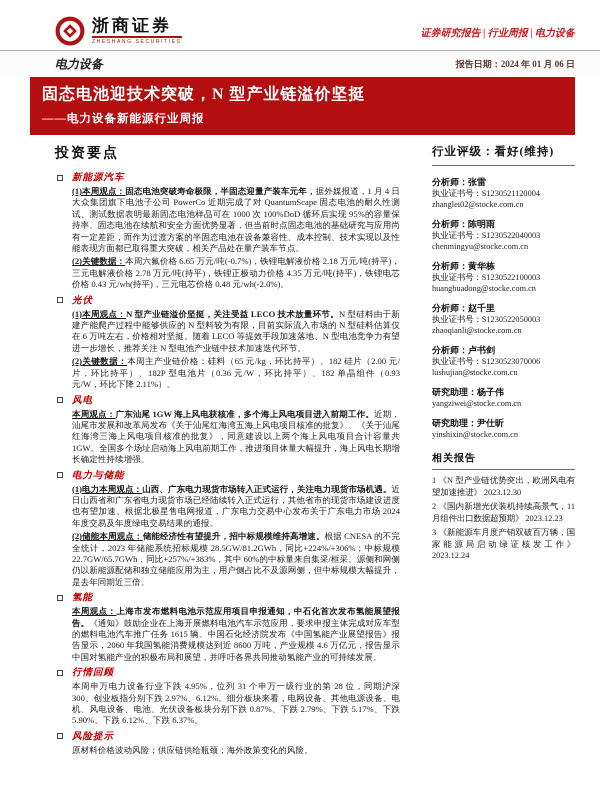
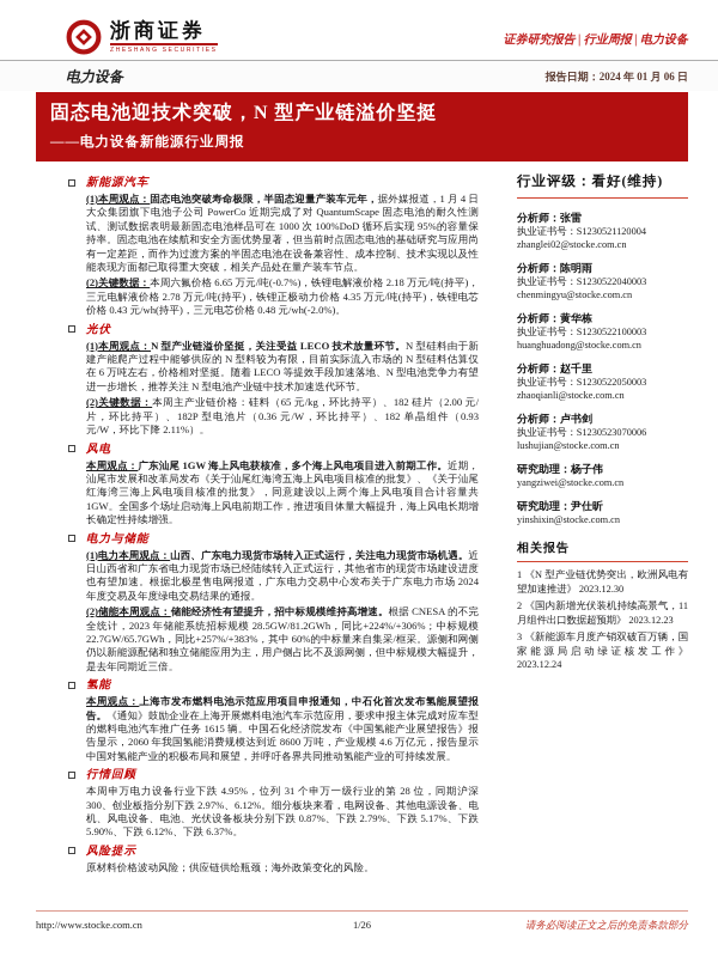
  浙商证券
  证券研究报告 | 行业周报 | 电力设备
  电力设备
  报告日期：2024 年 01 月 06 日
  固态电池迎技术突破，N 型产业链溢价坚挺
  ——电力设备新能源行业周报
- 投资要点
  新能源汽车
  (1)本周观点：固态电池突破寿命极限，半固态迎量产装车元年，据外媒报道，1 月 4 日大众集团旗下电池子公司 PowerCo 近期完成了对 QuantumScape 固态电池的耐久性测试、测试数据表明最新固态电池样品可在 1000 次 100%DoD 循环后实现 95%的容量保持率。固态电池在续航和安全方面优势显著，但当前时点固态电池的基础研究与应用尚有一定差距，而作为过渡方案的半固态电池在设备兼容性、成本控制、技术实现以及性能表现方面都已取得重大突破，相关产品处在量产装车节点。
  (2)关键数据：本周六氟价格 6.65 万元/吨(-0.7%)，铁锂电解液价格 2.18 万元/吨(持平)，三元电解液价格 2.78 万元/吨(持平)，铁锂正极动力价格 4.35 万元/吨(持平)，铁锂电芯价格 0.43 元/wh(持平)，三元电芯价格 0.48 元/wh(-2.0%)。
  光伏
  (1)本周观点：N 型产业链溢价坚挺，关注受益 LECO 技术放量环节。N 型硅料由于新建产能爬产过程中能够供应的 N 型料较为有限，目前实际流入市场的 N 型硅料估算仅在 6 万吨左右，价格相对坚挺。随着 LECO 等提效手段加速落地、N 型电池竞争力有望进一步增长，推荐关注 N 型电池产业链中技术加速迭代环节。
  (2)关键数据：本周主产业链价格：硅料（65 元/kg，环比持平）、182 硅片（2.00 元/片，环比持平）、182P 型电池片（0.36 元/W，环比持平）、182 单晶组件（0.93 元/W，环比下降 2.11%）。
  风电
  本周观点：广东汕尾 1GW 海上风电获核准，多个海上风电项目进入前期工作。近期，汕尾市发展和改革局发布《关于汕尾红海湾五海上风电项目核准的批复》、《关于汕尾红海湾三海上风电项目核准的批复》，同意建设以上两个海上风电项目合计容量共 1GW。全国多个场址启动海上风电前期工作，推进项目体量大幅提升，海上风电长期增长确定性持续增强。
  电力与储能
  (1)电力本周观点：山西、广东电力现货市场转入正式运行，关注电力现货市场机遇。近日山西省和广东省电力现货市场已经陆续转入正式运行，其他省市的现货市场建设进度也有望加速。根据北极星售电网报道，广东电力交易中心发布关于广东电力市场 2024 年度交易及年度绿电交易结果的通报。
  (2)储能本周观点：储能经济性有望提升，招中标规模维持高增速。根据 CNESA 的不完全统计，2023 年储能系统招标规模 28.5GW/81.2GWh，同比+224%/+306%；中标规模 22.7GW/65.7GWh，同比+257%/+383%，其中 60%的中标量来自集采/框采。源侧和网侧仍以新能源配储和独立储能应用为主，用户侧占比不及源网侧，但中标规模大幅提升，是去年同期近三倍。
  氢能
  本周观点：上海市发布燃料电池示范应用项目申报通知，中石化首次发布氢能展望报告。《通知》鼓励企业在上海开展燃料电池汽车示范应用，要求申报主体完成对应车型的燃料电池汽车推广任务 1615 辆。中国石化经济院发布《中国氢能产业展望报告》报告显示，2060 年我国氢能消费规模达到近 8600 万吨，产业规模 4.6 万亿元，报告显示中国对氢能产业的积极布局和展望，并呼吁各界共同推动氢能产业的可持续发展。
  行情回顾
  本周申万电力设备行业下跌 4.95%，位列 31 个申万一级行业的第 28 位，同期沪深 300、创业板指分别下跌 2.97%、6.12%。细分板块来看，电网设备、其他电源设备、电机、风电设备、电池、光伏设备板块分别下跌 0.87%、下跌 2.79%、下跌 5.17%、下跌 5.90%、下跌 6.12%、下跌 6.37%。
  风险提示
  原材料价格波动风险；供应链供给瓶颈；海外政策变化的风险。
  行业评级：看好(维持)
  分析师：张雷
  执业证书号：S1230521120004
  zhanglei02@stocke.com.cn
  分析师：陈明雨
  执业证书号：S1230522040003
  chenmingyu@stocke.com.cn
  分析师：黄华栋
  执业证书号：S1230522100003
  huanghuadong@stocke.com.cn
  分析师：赵千里
  执业证书号：S1230522050003
  zhaoqianli@stocke.com.cn
  分析师：卢书剑
  执业证书号：S1230523070006
  lushujian@stocke.com.cn
  研究助理：杨子伟
  yangziwei@stocke.com.cn
  研究助理：尹仕昕
  yinshixin@stocke.com.cn
  相关报告
  1 《N 型产业链优势突出，欧洲风电有望加速推进》 2023.12.30
  2 《国内新增光伏装机持续高景气，11 月组件出口数据超预期》 2023.12.23
  3 《新能源车月度产销双破百万辆，国家能源局启动绿证核发工作》 2023.12.24
+ http://www.stocke.com.cn
+ 1/26
+ 请务必阅读正文之后的免责条款部分
